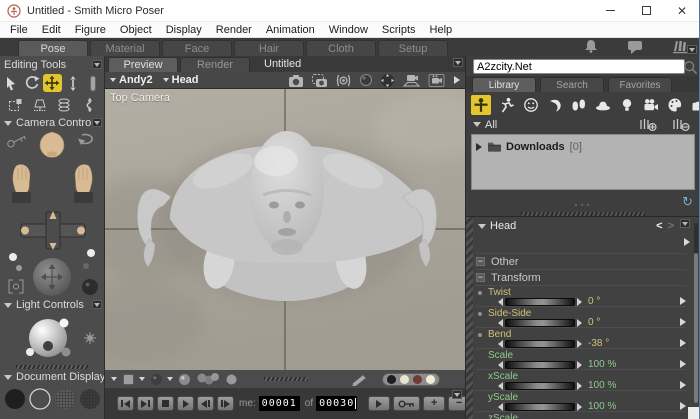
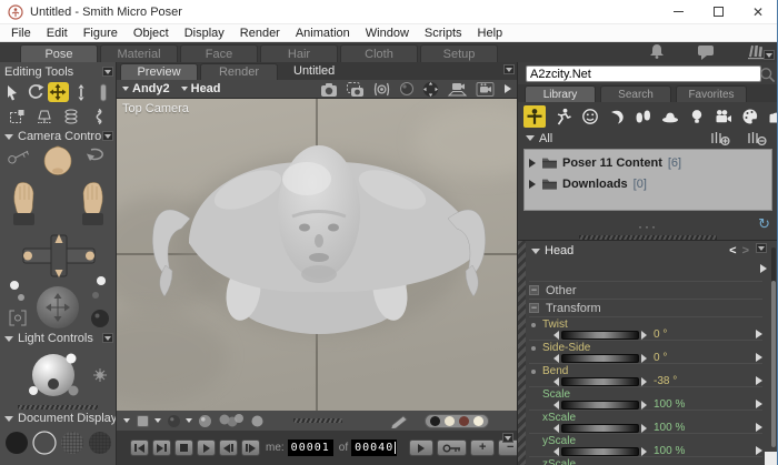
  Untitled - Smith Micro Poser
  ✕
  File
  Edit
  Figure
  Object
  Display
  Render
  Animation
  Window
  Scripts
  Help
  Pose
  Material
  Face
  Hair
  Cloth
  Setup
  Editing Tools
  Camera Contro
  Light Controls
  Document Display
  Preview
  Render
  Untitled
  Andy2
  Head
  Top Camera
  me:
  00001
  of
- 00030
+ 00040
  +
  −
  A2zcity.Net
  Library
  Search
  Favorites
  All
+ Poser 11 Content
+ [6]
  Downloads
  [0]
  ···
  ↻
  Head
  <
  >
  −
  Other
  −
  Transform
  Twist
  0 °
  Side-Side
  0 °
  Bend
  -38 °
  Scale
  100 %
  xScale
  100 %
  yScale
  100 %
